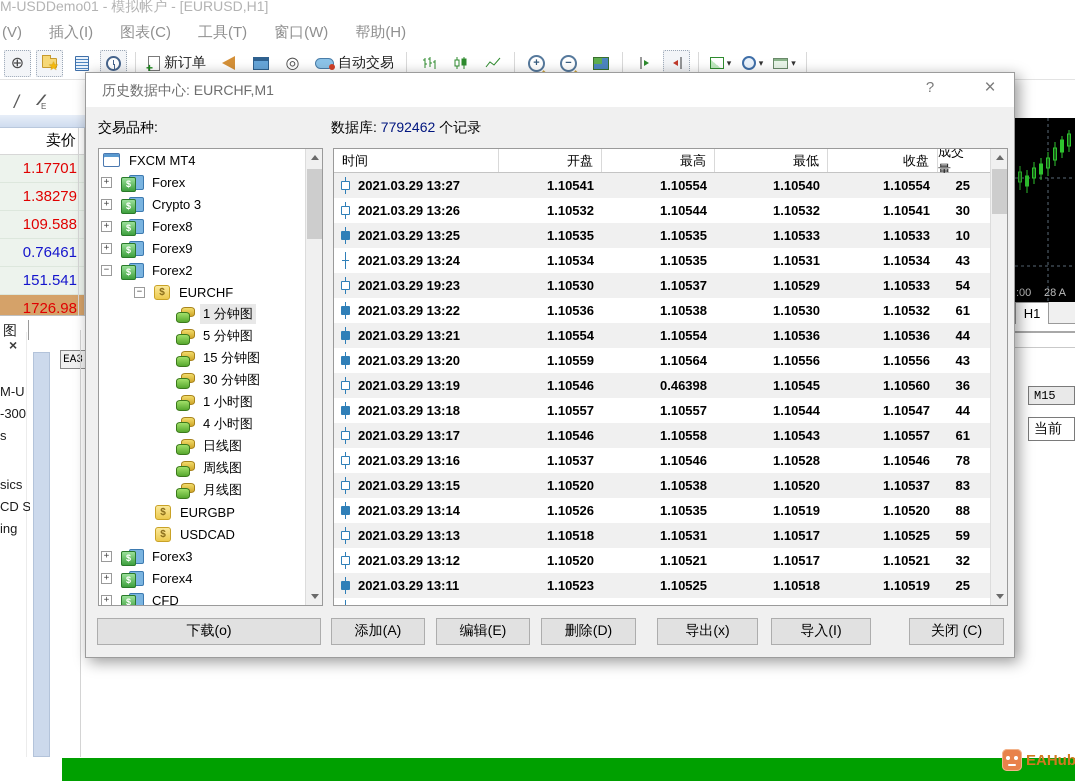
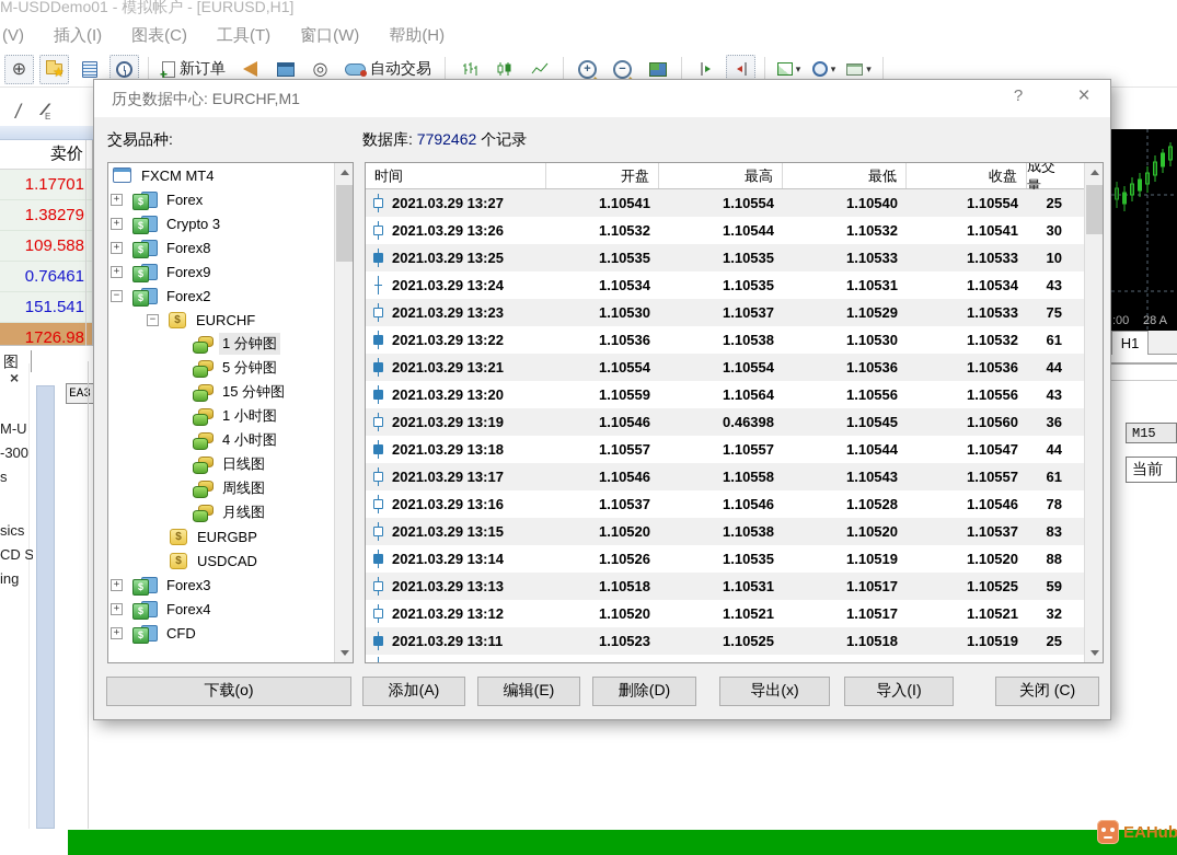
  M-USDDemo01 - 模拟帐户 - [EURUSD,H1]
  (V)
  插入(I)
  图表(C)
  工具(T)
  窗口(W)
  帮助(H)
  ⊕
  ★
  新订单
  ◎
  自动交易
  +
  −
  ▾
  ▾
  ▾
  /
  E
  卖价
  1.17701
  1.38279
  109.588
  0.76461
  151.541
  1726.98
  图
  ×
  M-U
  -300
  s
  sics
  CD S
  ing
  :00
  28 A
  H1
  M15
  当前
  EAHub
  历史数据中心: EURCHF,M1
  ?
  ×
  交易品种:
  数据库: 7792462 个记录
  FXCM MT4
  +
  Forex
  +
  Crypto 3
  +
  Forex8
  +
  Forex9
  −
  Forex2
  −
  EURCHF
  1 分钟图
  5 分钟图
  15 分钟图
- 30 分钟图
  1 小时图
  4 小时图
  日线图
  周线图
  月线图
  EURGBP
  USDCAD
  +
  Forex3
  +
  Forex4
  +
  CFD
  时间
  开盘
  最高
  最低
  收盘
  成交量
  2021.03.29 13:27
  1.10541
  1.10554
  1.10540
  1.10554
  25
  2021.03.29 13:26
  1.10532
  1.10544
  1.10532
  1.10541
  30
  2021.03.29 13:25
  1.10535
  1.10535
  1.10533
  1.10533
  10
  2021.03.29 13:24
  1.10534
  1.10535
  1.10531
  1.10534
  43
- 2021.03.29 19:23
+ 2021.03.29 13:23
  1.10530
  1.10537
  1.10529
  1.10533
- 54
+ 75
  2021.03.29 13:22
  1.10536
  1.10538
  1.10530
  1.10532
  61
  2021.03.29 13:21
  1.10554
  1.10554
  1.10536
  1.10536
  44
  2021.03.29 13:20
  1.10559
  1.10564
  1.10556
  1.10556
  43
  2021.03.29 13:19
  1.10546
  0.46398
  1.10545
  1.10560
  36
  2021.03.29 13:18
  1.10557
  1.10557
  1.10544
  1.10547
  44
  2021.03.29 13:17
  1.10546
  1.10558
  1.10543
  1.10557
  61
  2021.03.29 13:16
  1.10537
  1.10546
  1.10528
  1.10546
  78
  2021.03.29 13:15
  1.10520
  1.10538
  1.10520
  1.10537
  83
  2021.03.29 13:14
  1.10526
  1.10535
  1.10519
  1.10520
  88
  2021.03.29 13:13
  1.10518
  1.10531
  1.10517
  1.10525
  59
  2021.03.29 13:12
  1.10520
  1.10521
  1.10517
  1.10521
  32
  2021.03.29 13:11
  1.10523
  1.10525
  1.10518
  1.10519
  25
  下载(o)
  添加(A)
  编辑(E)
  删除(D)
  导出(x)
  导入(I)
  关闭 (C)
